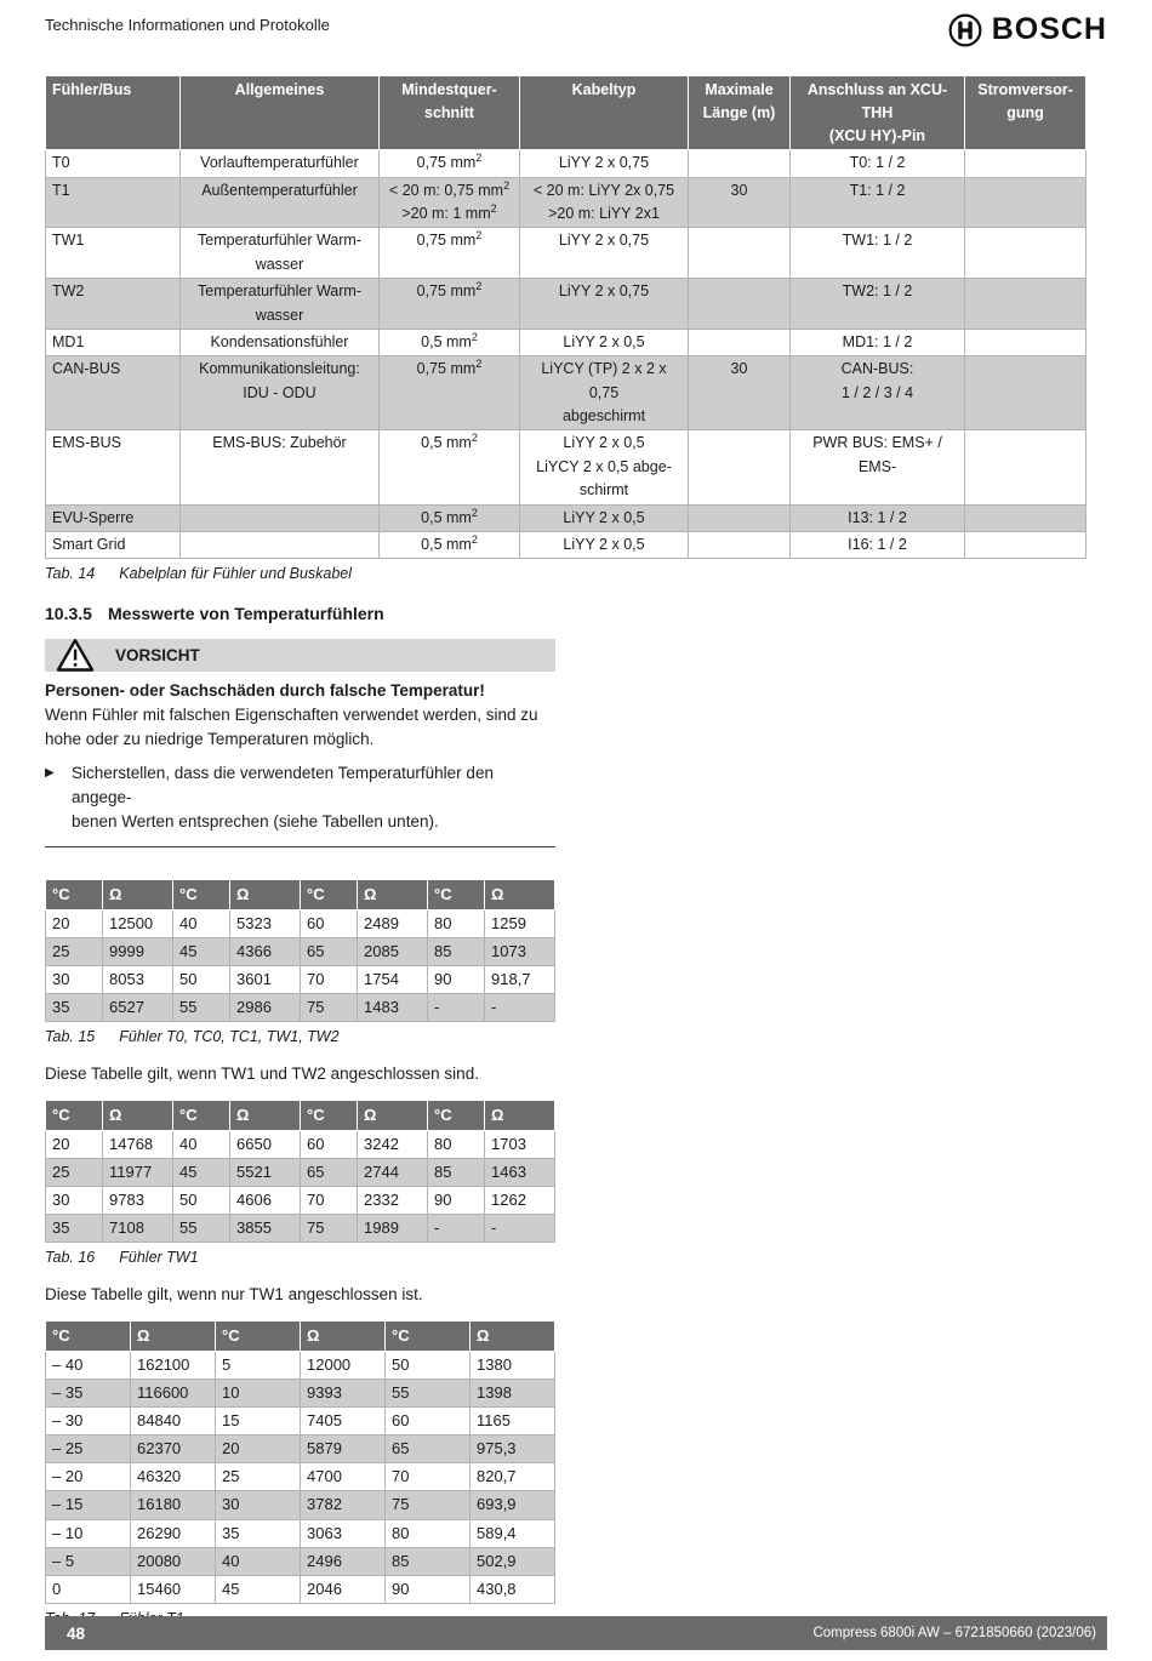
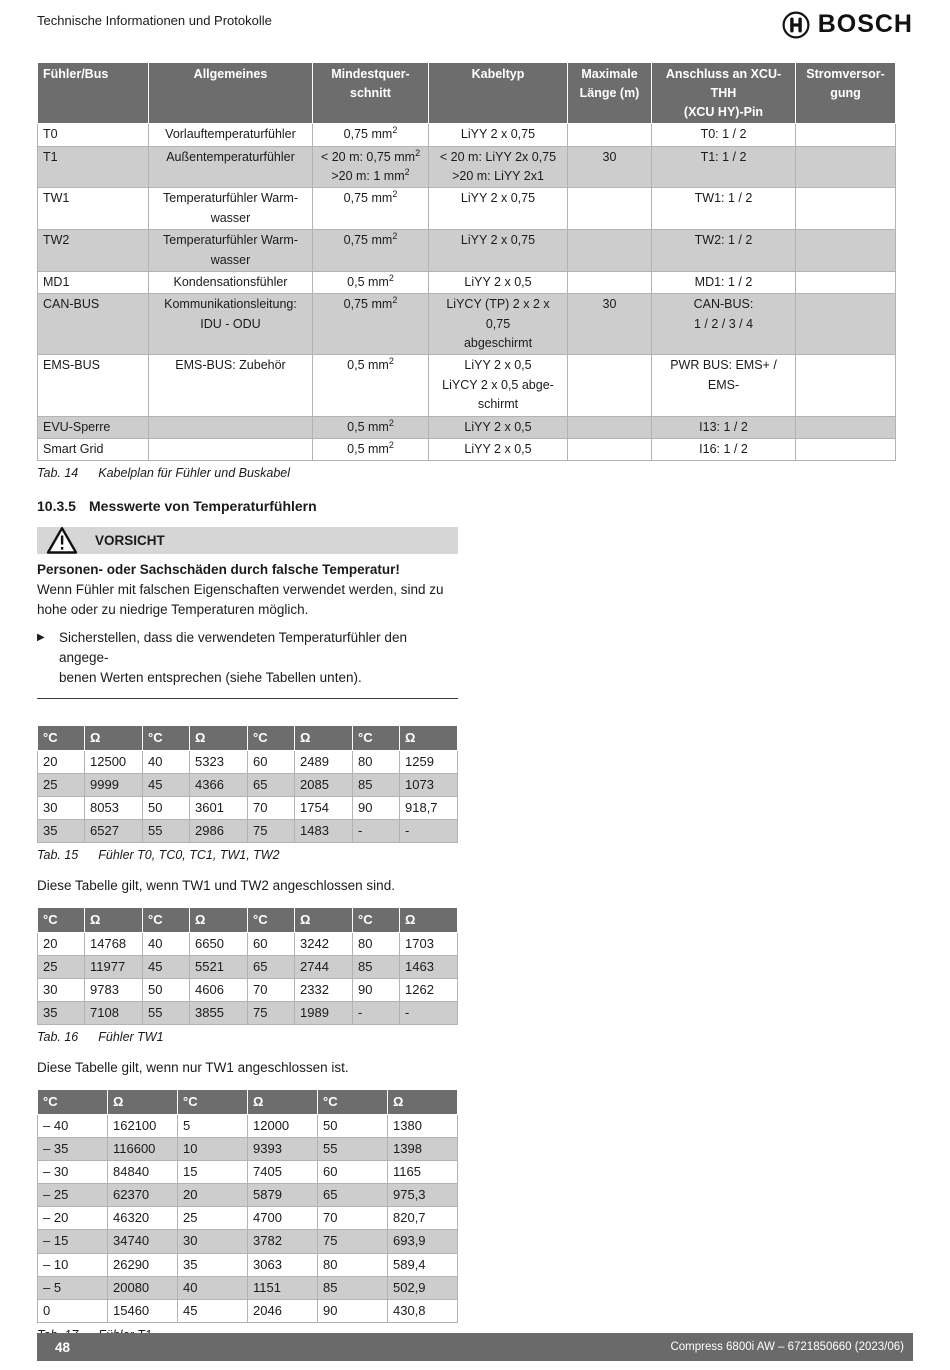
  Technische Informationen und Protokolle
  BOSCH
  Fühler/Bus	Allgemeines	Mindestquer-schnitt	Kabeltyp	MaximaleLänge (m)	Anschluss an XCU-THH(XCU HY)-Pin	Stromversor-gung
  T0	Vorlauftemperaturfühler	0,75 mm2	LiYY 2 x 0,75		T0: 1 / 2
  T1	Außentemperaturfühler	< 20 m: 0,75 mm2>20 m: 1 mm2	< 20 m: LiYY 2x 0,75>20 m: LiYY 2x1	30	T1: 1 / 2
  TW1	Temperaturfühler Warm-wasser	0,75 mm2	LiYY 2 x 0,75		TW1: 1 / 2
  TW2	Temperaturfühler Warm-wasser	0,75 mm2	LiYY 2 x 0,75		TW2: 1 / 2
  MD1	Kondensationsfühler	0,5 mm2	LiYY 2 x 0,5		MD1: 1 / 2
  CAN-BUS	Kommunikationsleitung:IDU - ODU	0,75 mm2	LiYCY (TP) 2 x 2 x 0,75abgeschirmt	30	CAN-BUS:1 / 2 / 3 / 4
  EMS-BUS	EMS-BUS: Zubehör	0,5 mm2	LiYY 2 x 0,5LiYCY 2 x 0,5 abge-schirmt		PWR BUS: EMS+ / EMS-
  EVU-Sperre		0,5 mm2	LiYY 2 x 0,5		I13: 1 / 2
  Smart Grid		0,5 mm2	LiYY 2 x 0,5		I16: 1 / 2
  Tab. 14 Kabelplan für Fühler und Buskabel
  10.3.5
  Messwerte von Temperaturfühlern
  VORSICHT
  Personen- oder Sachschäden durch falsche Temperatur!
  Wenn Fühler mit falschen Eigenschaften verwendet werden, sind zu hohe oder zu niedrige Temperaturen möglich.
  ▶
  Sicherstellen, dass die verwendeten Temperaturfühler den angege-
  benen Werten entsprechen (siehe Tabellen unten).
  °C	Ω	°C	Ω	°C	Ω	°C	Ω
  20	12500	40	5323	60	2489	80	1259
  25	9999	45	4366	65	2085	85	1073
  30	8053	50	3601	70	1754	90	918,7
  35	6527	55	2986	75	1483	-	-
  Tab. 15 Fühler T0, TC0, TC1, TW1, TW2
  Diese Tabelle gilt, wenn TW1 und TW2 angeschlossen sind.
  °C	Ω	°C	Ω	°C	Ω	°C	Ω
  20	14768	40	6650	60	3242	80	1703
  25	11977	45	5521	65	2744	85	1463
  30	9783	50	4606	70	2332	90	1262
  35	7108	55	3855	75	1989	-	-
  Tab. 16 Fühler TW1
  Diese Tabelle gilt, wenn nur TW1 angeschlossen ist.
  °C	Ω	°C	Ω	°C	Ω
  – 40	162100	5	12000	50	1380
  – 35	116600	10	9393	55	1398
  – 30	84840	15	7405	60	1165
  – 25	62370	20	5879	65	975,3
  – 20	46320	25	4700	70	820,7
- – 15	16180	30	3782	75	693,9
+ – 15	34740	30	3782	75	693,9
  – 10	26290	35	3063	80	589,4
- – 5	20080	40	2496	85	502,9
+ – 5	20080	40	1151	85	502,9
  0	15460	45	2046	90	430,8
  48
  Compress 6800i AW – 6721850660 (2023/06)
